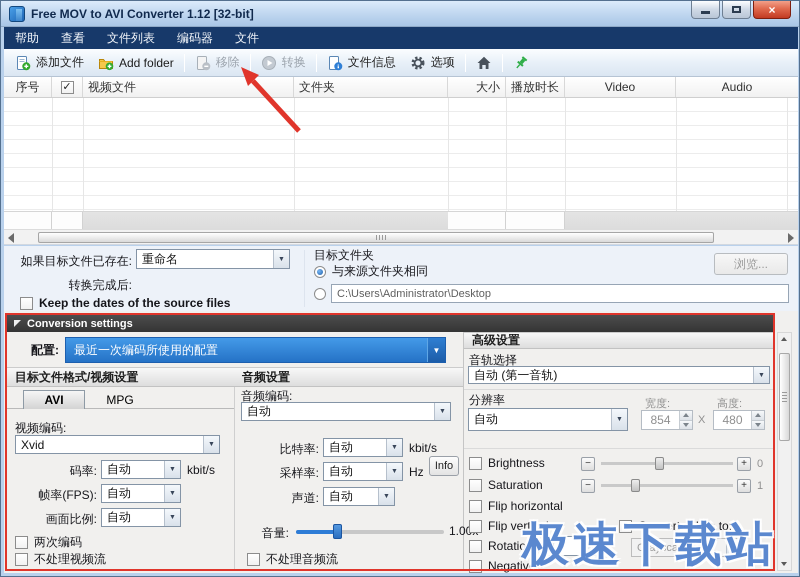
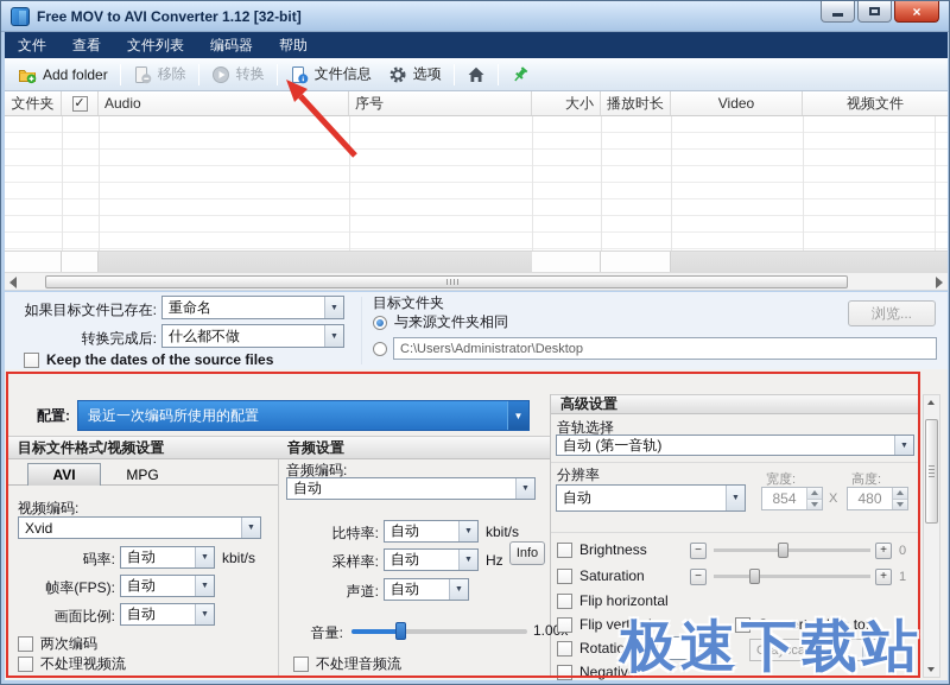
  Free MOV to AVI Converter 1.12 [32-bit]
  ×
- 帮助
+ 文件
  查看
  文件列表
  编码器
- 文件
+ 帮助
- 添加文件
  Add folder
  移除
  转换
  文件信息
  选项
- 序号
+ 文件夹
  ✓
- 视频文件
+ Audio
- 文件夹
+ 序号
  大小
  播放时长
  Video
- Audio
+ 视频文件
  如果目标文件已存在:
  重命名
  转换完成后:
+ 什么都不做
  Keep the dates of the source files
  目标文件夹
  浏览...
  与来源文件夹相同
  C:\Users\Administrator\Desktop
- Conversion settings
  配置:
  最近一次编码所使用的配置
  ▼
  目标文件格式/视频设置
  音频设置
  AVI
  MPG
  视频编码:
  Xvid
  码率:
  自动
  kbit/s
  帧率(FPS):
  自动
  画面比例:
  自动
  两次编码
  不处理视频流
  音频编码:
  自动
  比特率:
  自动
  kbit/s
  采样率:
  自动
  Hz
  Info
  声道:
  自动
  音量:
  不处理音频流
  高级设置
  音轨选择
  自动 (第一音轨)
  分辨率
  自动
  宽度:
  854
  X
  高度:
  480
  Brightness
  −
  +
  0
  Saturation
  −
  +
  1
  Flip horizontal
  Flip vertical
  Convert colors to:
  Grayscale
  Rotation
  15
  Negative
  极速下载站
